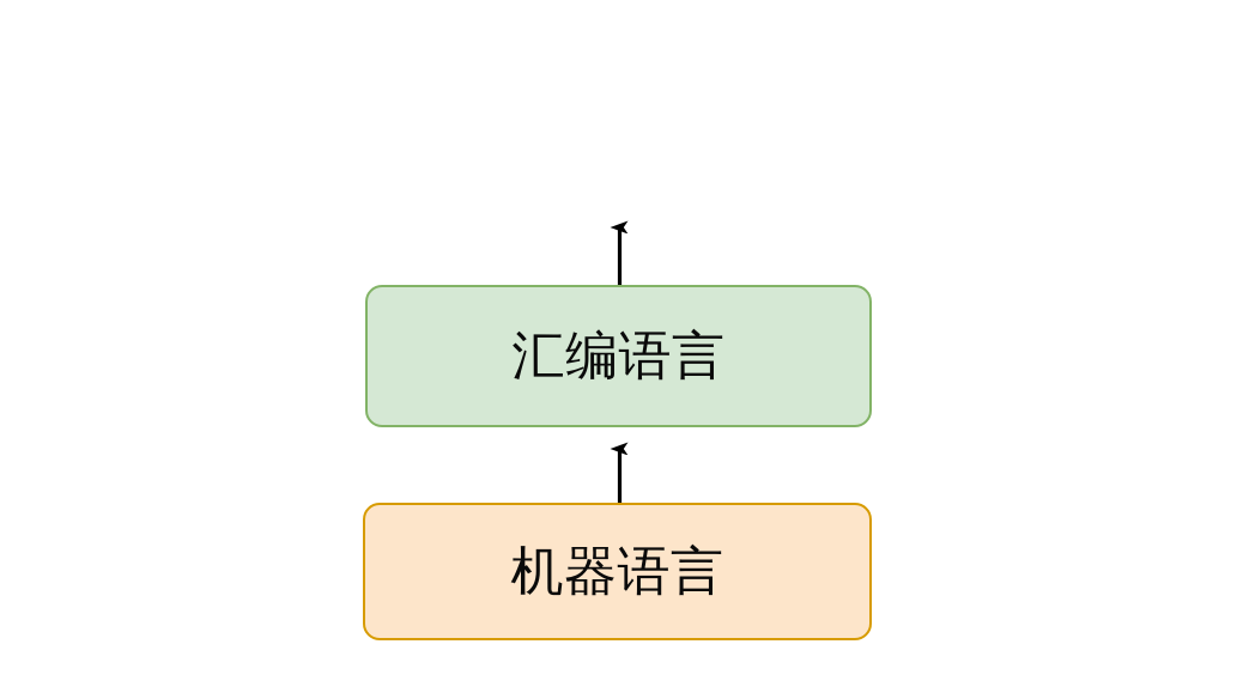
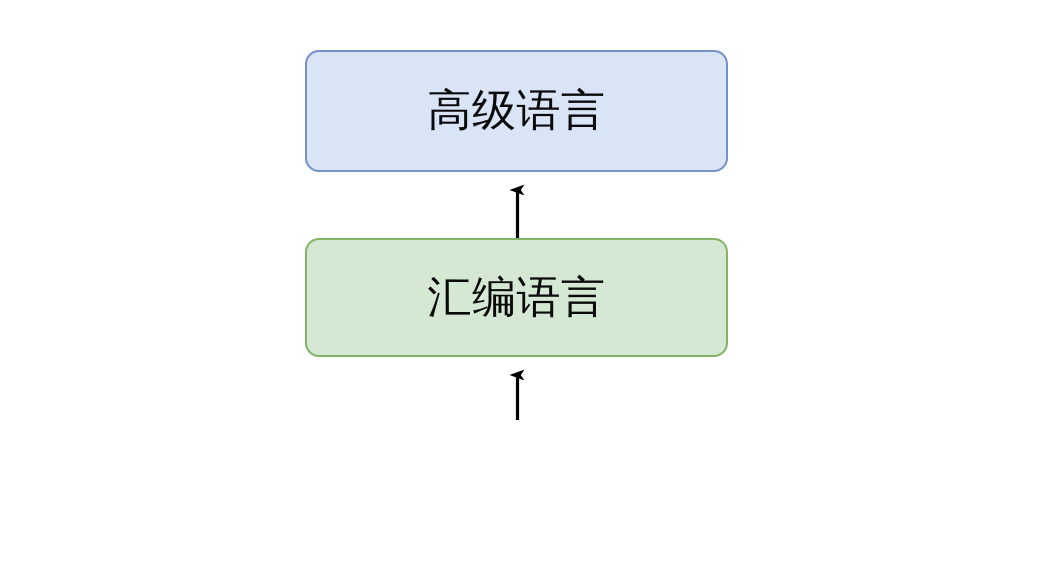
+ 高级语言
  汇编语言
- 机器语言
